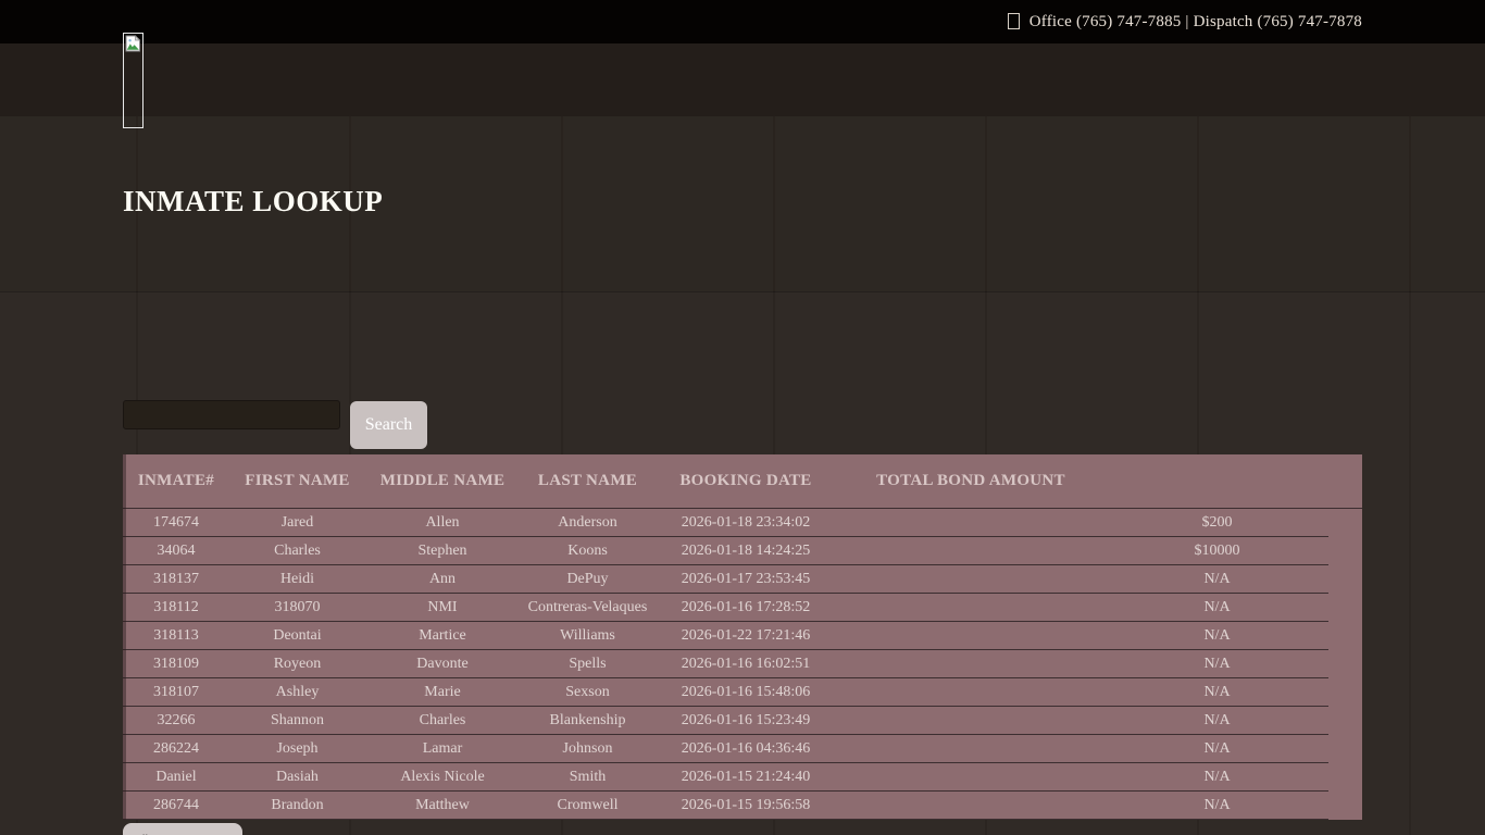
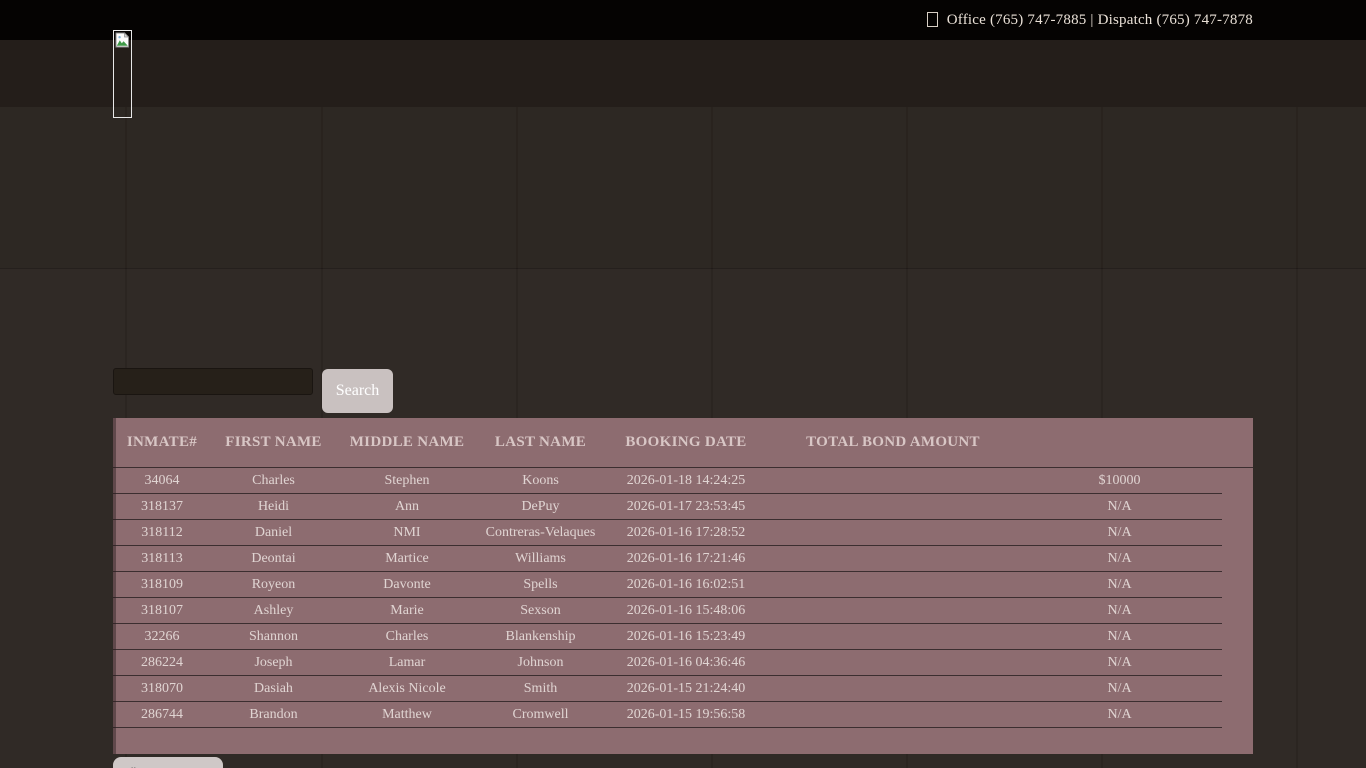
  Office (765) 747-7885 | Dispatch (765) 747-7878
- INMATE LOOKUP
  Search
  INMATE#
  FIRST NAME
  MIDDLE NAME
  LAST NAME
  BOOKING DATE
  TOTAL BOND AMOUNT
- 174674
- Jared
- Allen
- Anderson
- 2026-01-18 23:34:02
- $200
  34064
  Charles
  Stephen
  Koons
  2026-01-18 14:24:25
  $10000
  318137
  Heidi
  Ann
  DePuy
  2026-01-17 23:53:45
  N/A
  318112
- 318070
+ Daniel
  NMI
  Contreras-Velaques
  2026-01-16 17:28:52
  N/A
  318113
  Deontai
  Martice
  Williams
- 2026-01-22 17:21:46
+ 2026-01-16 17:21:46
  N/A
  318109
  Royeon
  Davonte
  Spells
  2026-01-16 16:02:51
  N/A
  318107
  Ashley
  Marie
  Sexson
  2026-01-16 15:48:06
  N/A
  32266
  Shannon
  Charles
  Blankenship
  2026-01-16 15:23:49
  N/A
  286224
  Joseph
  Lamar
  Johnson
  2026-01-16 04:36:46
  N/A
- Daniel
+ 318070
  Dasiah
  Alexis Nicole
  Smith
  2026-01-15 21:24:40
  N/A
  286744
  Brandon
  Matthew
  Cromwell
  2026-01-15 19:56:58
  N/A
